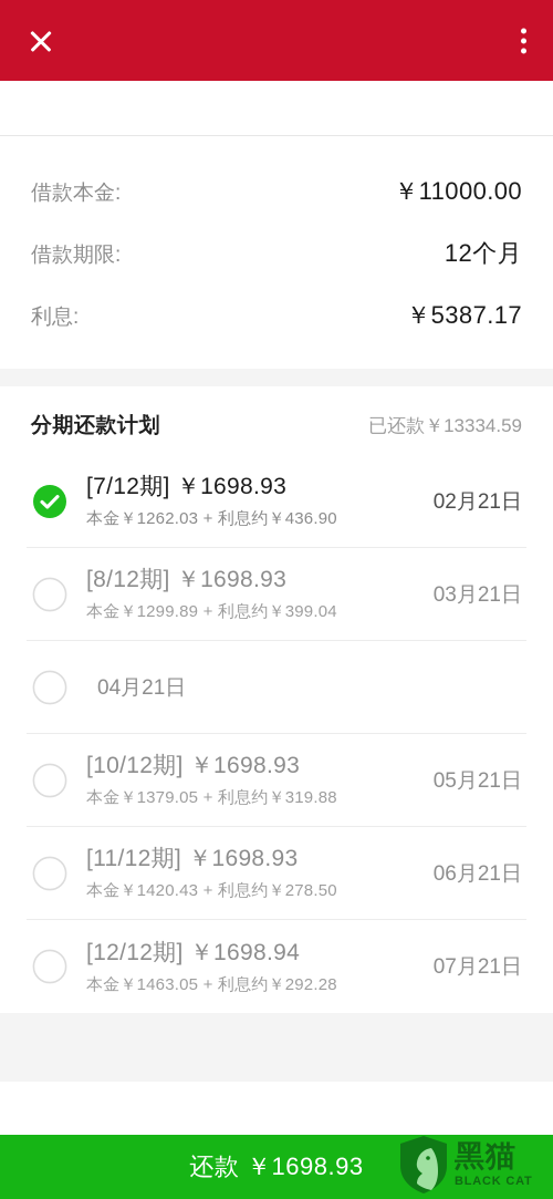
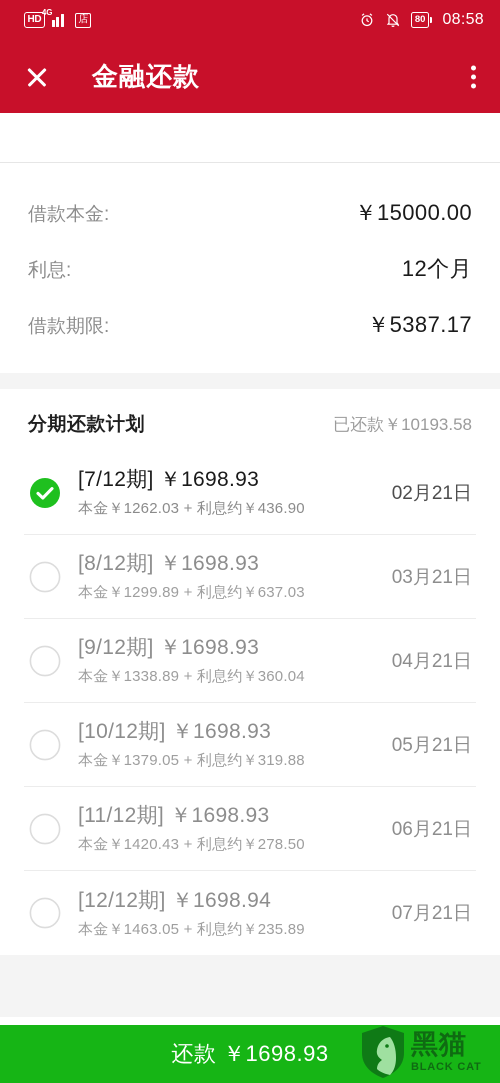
+ HD
+ 4G
+ 店
+ 80
+ 08:58
+ 金融还款
  借款本金:
- ￥11000.00
+ ￥15000.00
- 借款期限:
+ 利息:
  12个月
- 利息:
+ 借款期限:
  ￥5387.17
  分期还款计划
- 已还款￥13334.59
+ 已还款￥10193.58
  [7/12期] ￥1698.93
  本金￥1262.03 + 利息约￥436.90
  02月21日
  [8/12期] ￥1698.93
- 本金￥1299.89 + 利息约￥399.04
+ 本金￥1299.89 + 利息约￥637.03
  03月21日
+ [9/12期] ￥1698.93
+ 本金￥1338.89 + 利息约￥360.04
  04月21日
  [10/12期] ￥1698.93
  本金￥1379.05 + 利息约￥319.88
  05月21日
  [11/12期] ￥1698.93
  本金￥1420.43 + 利息约￥278.50
  06月21日
  [12/12期] ￥1698.94
- 本金￥1463.05 + 利息约￥292.28
+ 本金￥1463.05 + 利息约￥235.89
  07月21日
  还款 ￥1698.93
  黑猫
  BLACK CAT
